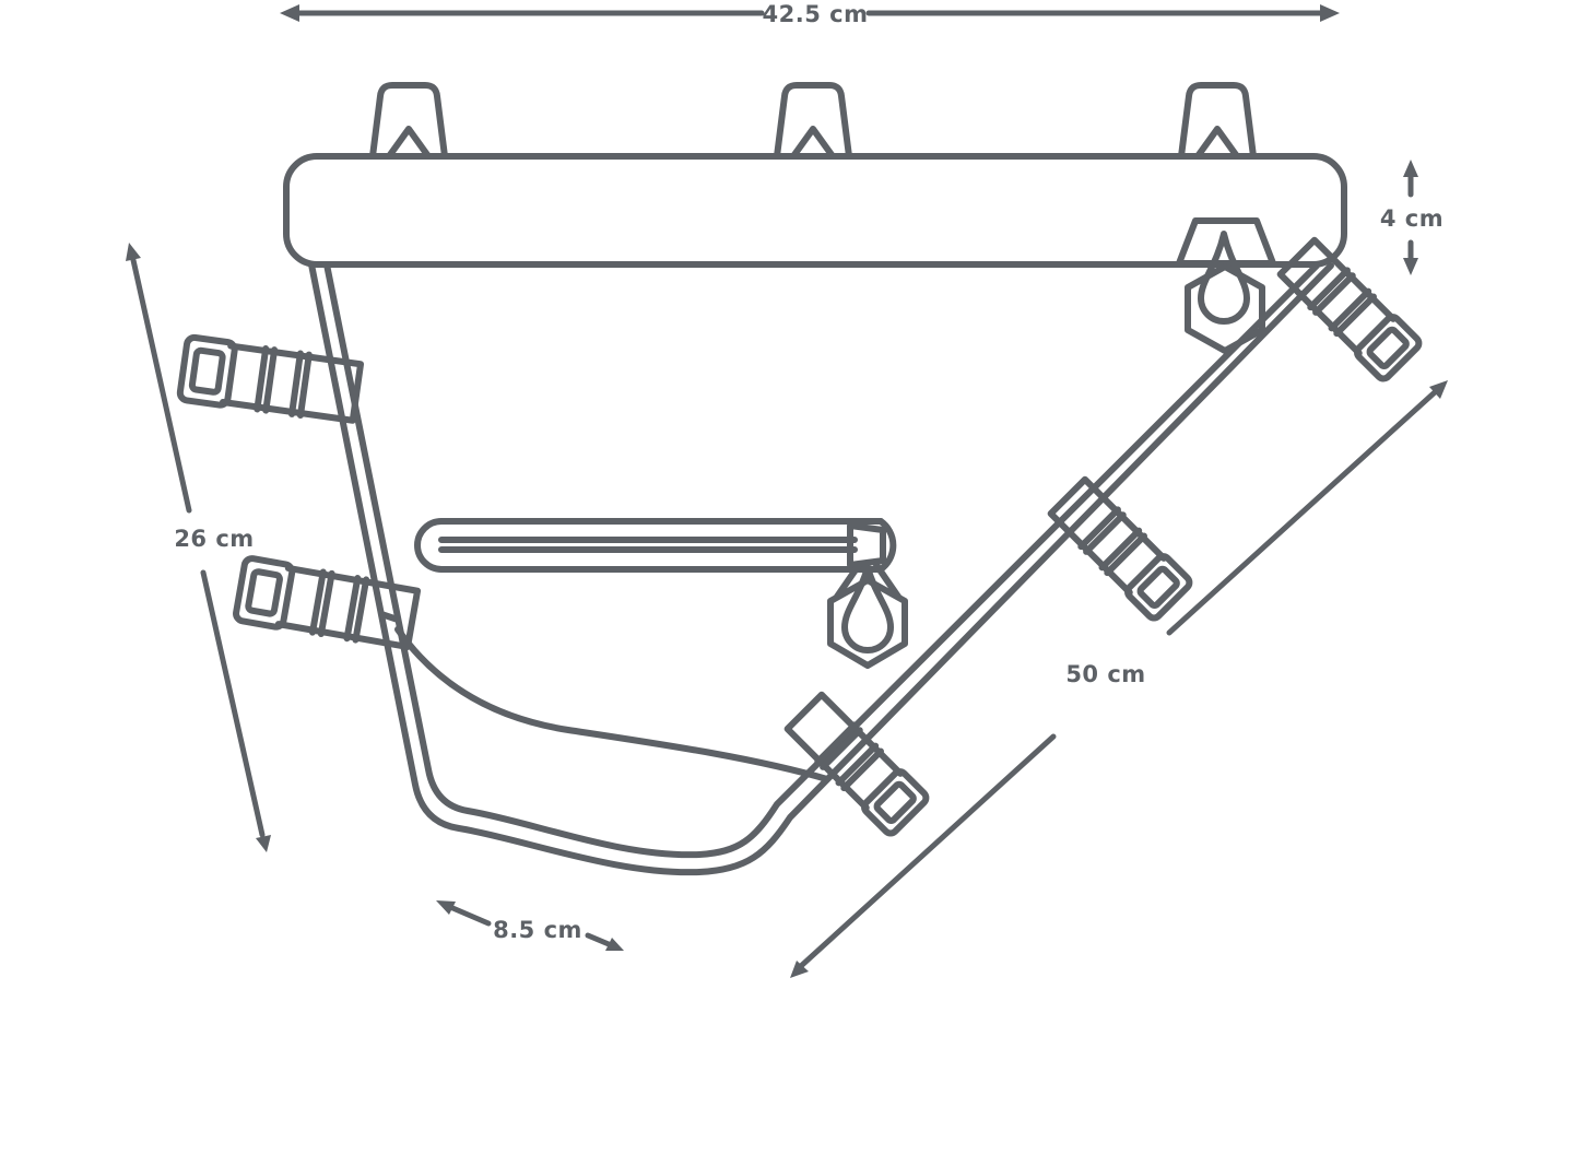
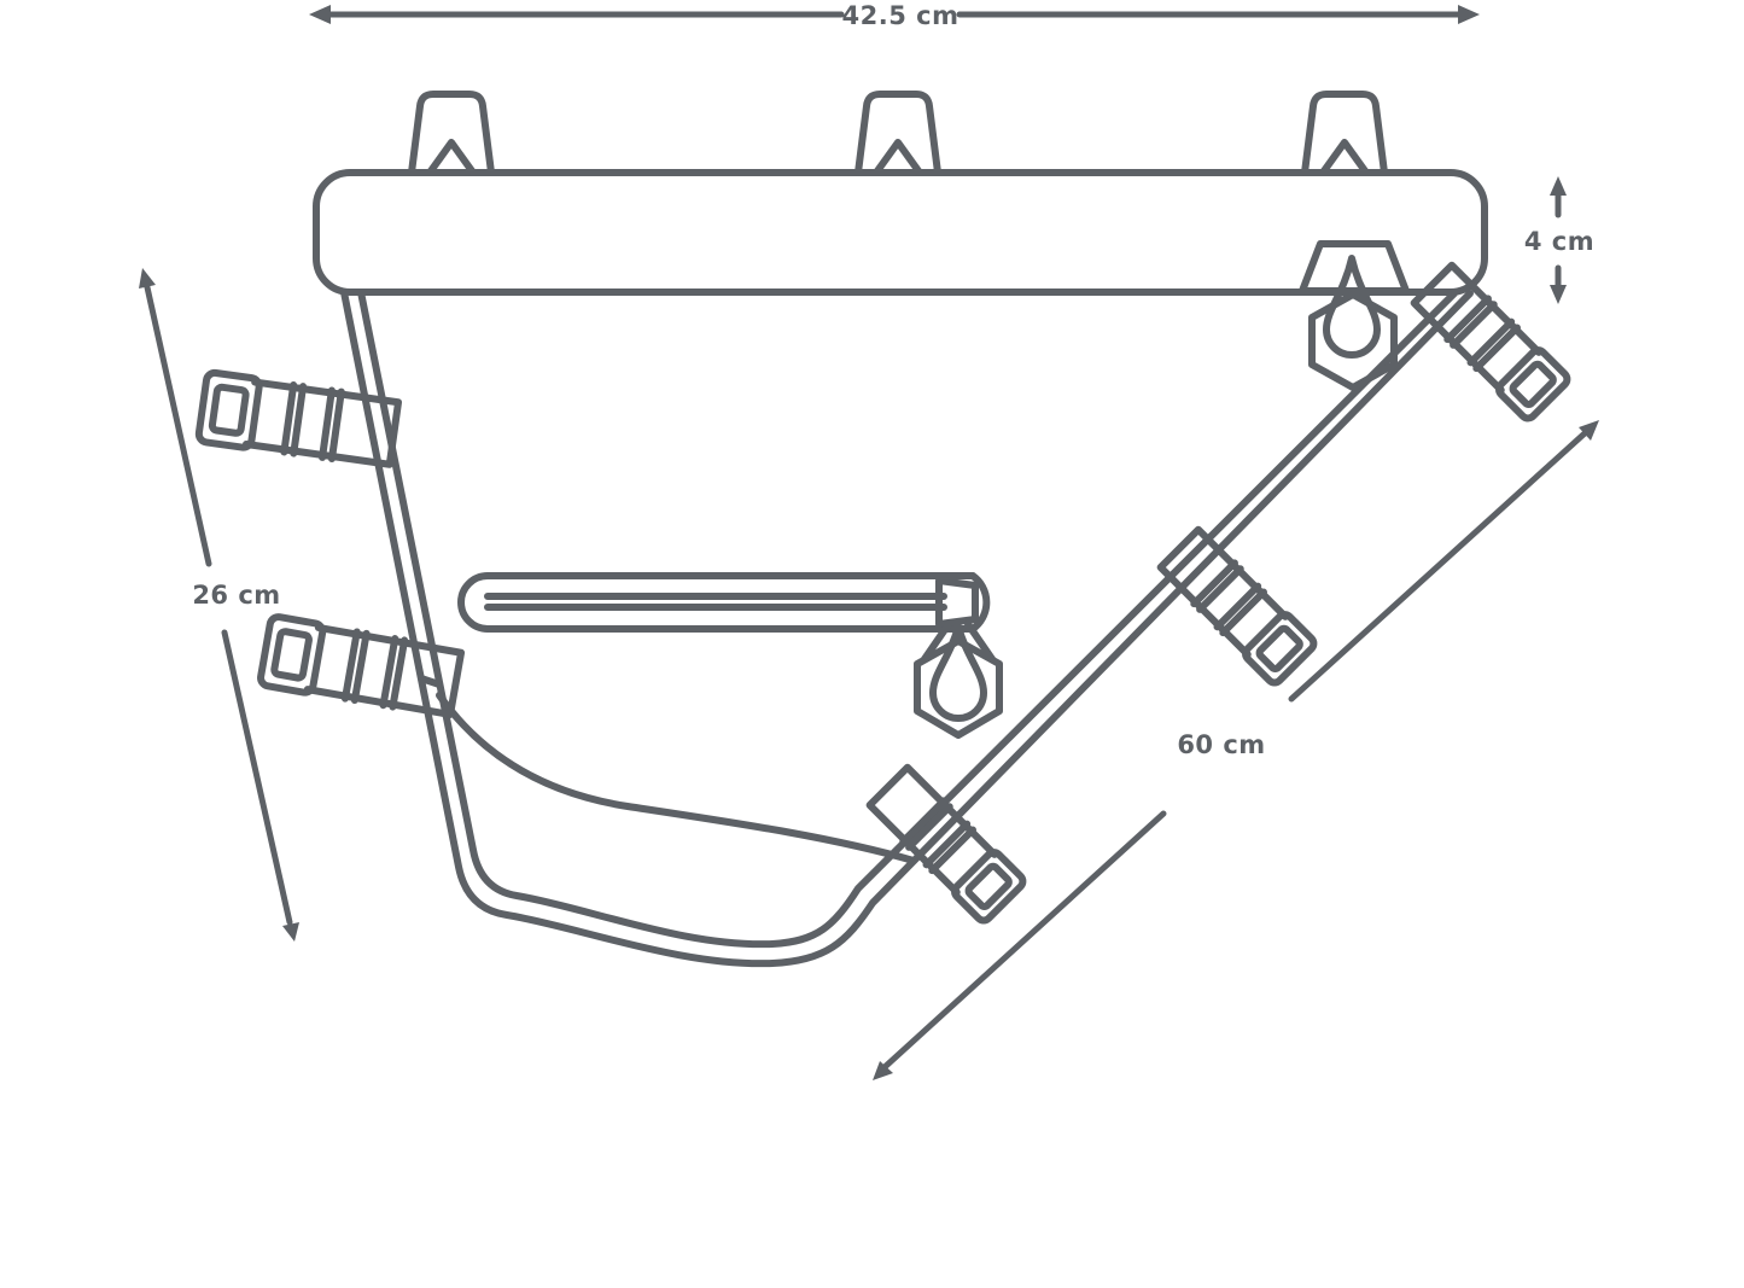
  42.5 cm
  4 cm
  26 cm
- 50 cm
+ 60 cm
- 8.5 cm
